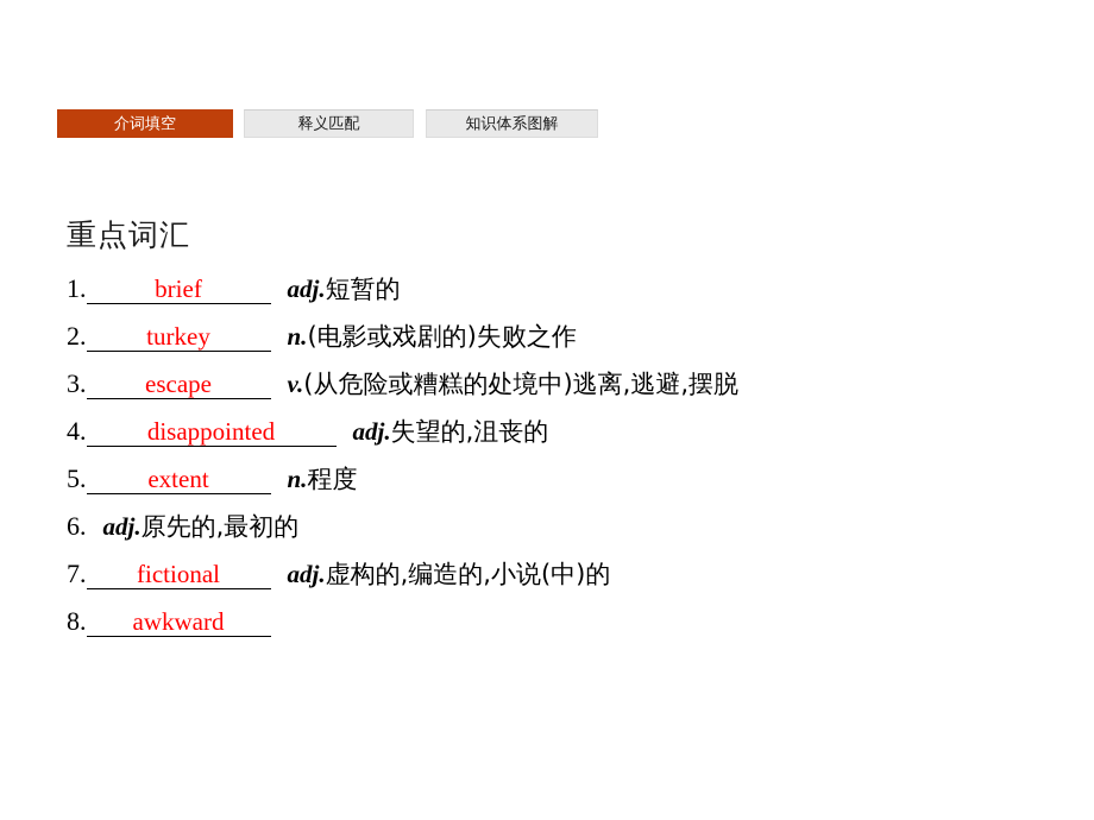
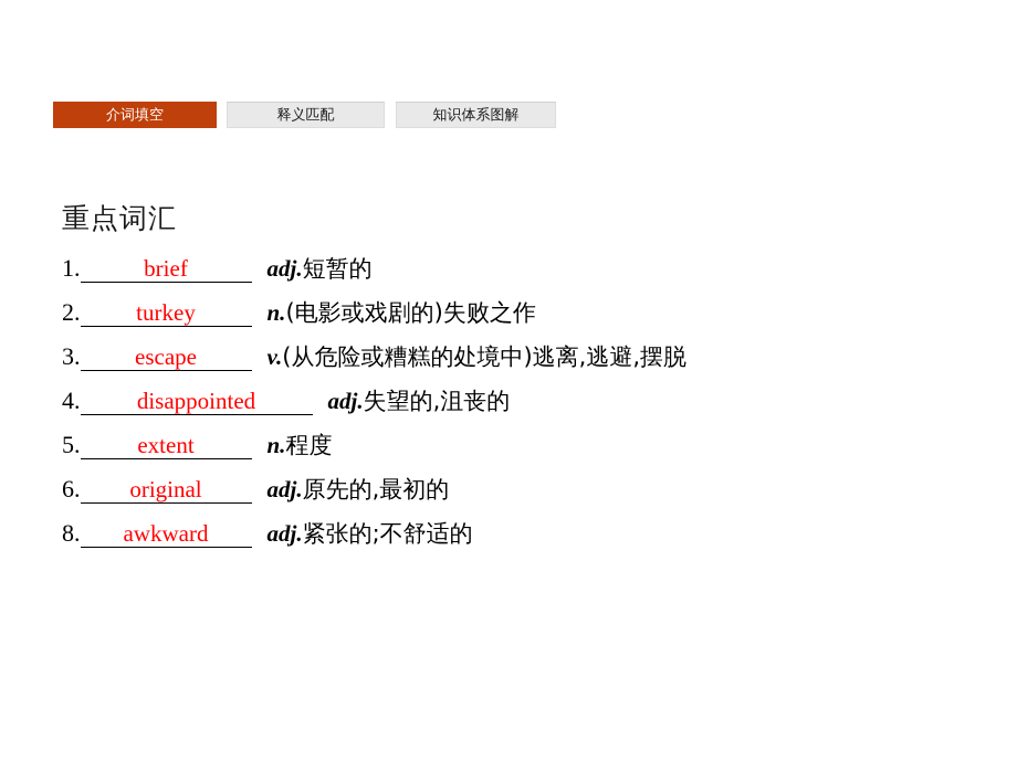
  介词填空
  释义匹配
  知识体系图解
  重点词汇
  1.
  brief
  adj.短暂的
  2.
  turkey
  n.(电影或戏剧的)失败之作
  3.
  escape
  v.(从危险或糟糕的处境中)逃离,逃避,摆脱
  4.
  disappointed
  adj.失望的,沮丧的
  5.
  extent
  n.程度
  6.
+ original
  adj.原先的,最初的
- 7.
- fictional
- adj.虚构的,编造的,小说(中)的
  8.
  awkward
+ adj.紧张的;不舒适的
